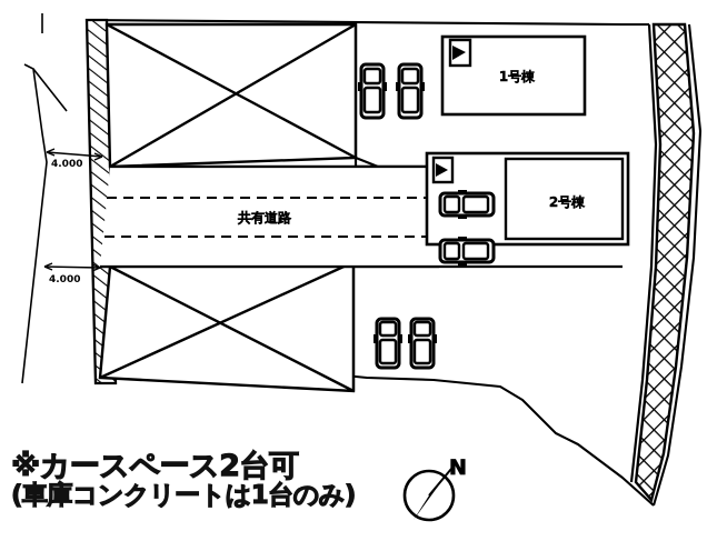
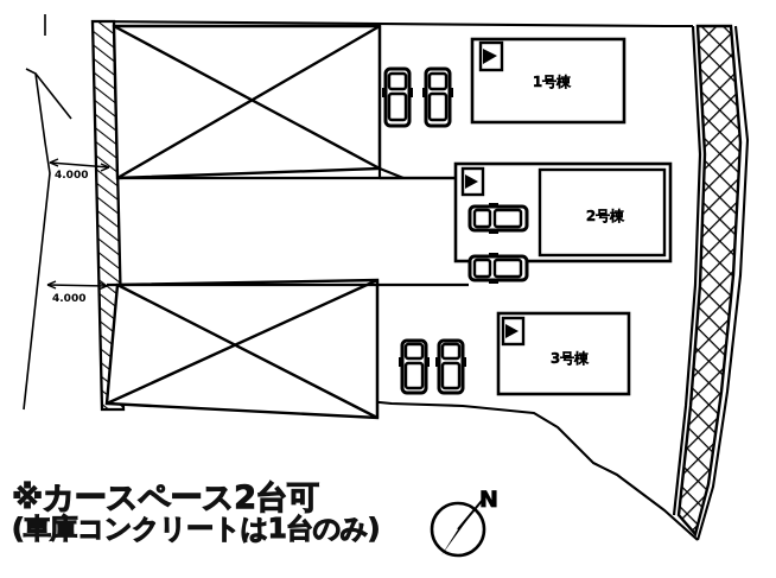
- 共有道路
  4.000
  4.000
  1号棟
  2号棟
+ 3号棟
  ※カースペース2台可
  (車庫コンクリートは1台のみ)
  N
